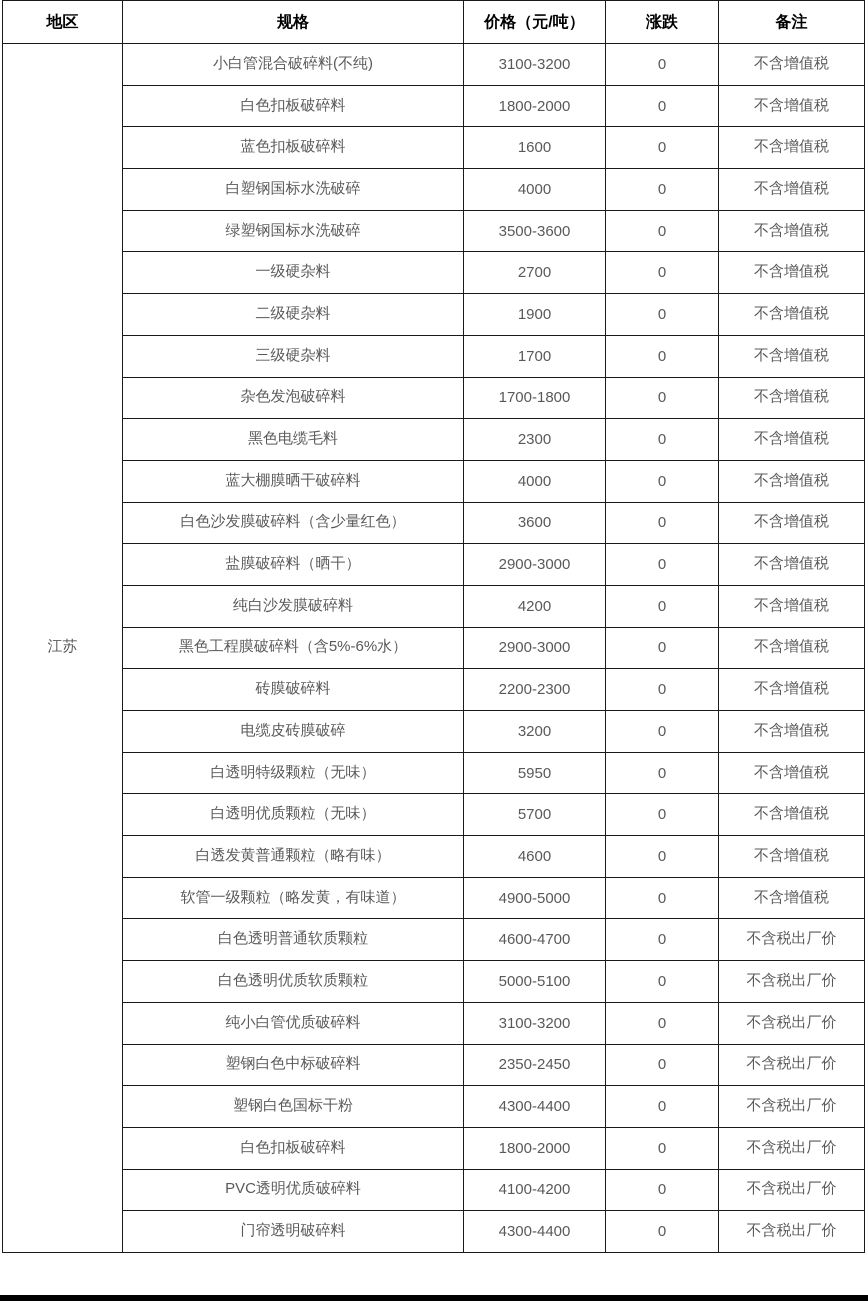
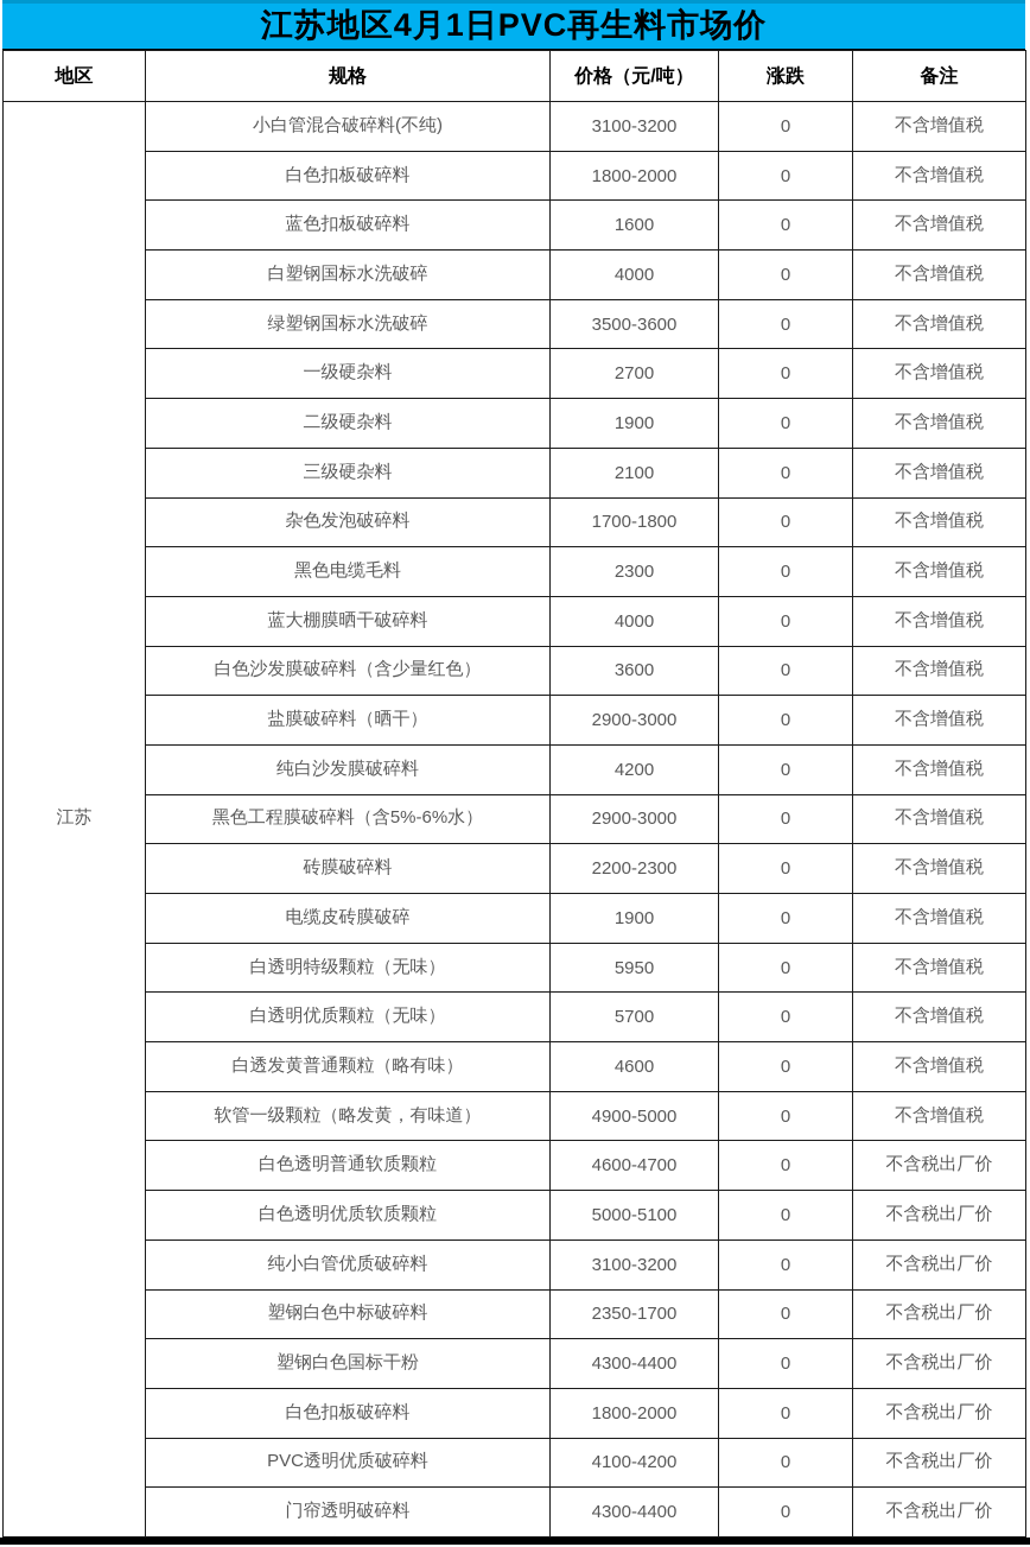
+ 江苏地区4月1日PVC再生料市场价
  地区	规格	价格（元/吨）	涨跌	备注
  江苏	小白管混合破碎料(不纯)	3100-3200	0	不含增值税
  白色扣板破碎料	1800-2000	0	不含增值税
  蓝色扣板破碎料	1600	0	不含增值税
  白塑钢国标水洗破碎	4000	0	不含增值税
  绿塑钢国标水洗破碎	3500-3600	0	不含增值税
  一级硬杂料	2700	0	不含增值税
  二级硬杂料	1900	0	不含增值税
- 三级硬杂料	1700	0	不含增值税
+ 三级硬杂料	2100	0	不含增值税
  杂色发泡破碎料	1700-1800	0	不含增值税
  黑色电缆毛料	2300	0	不含增值税
  蓝大棚膜晒干破碎料	4000	0	不含增值税
  白色沙发膜破碎料（含少量红色）	3600	0	不含增值税
  盐膜破碎料（晒干）	2900-3000	0	不含增值税
  纯白沙发膜破碎料	4200	0	不含增值税
  黑色工程膜破碎料（含5%-6%水）	2900-3000	0	不含增值税
  砖膜破碎料	2200-2300	0	不含增值税
- 电缆皮砖膜破碎	3200	0	不含增值税
+ 电缆皮砖膜破碎	1900	0	不含增值税
  白透明特级颗粒（无味）	5950	0	不含增值税
  白透明优质颗粒（无味）	5700	0	不含增值税
  白透发黄普通颗粒（略有味）	4600	0	不含增值税
  软管一级颗粒（略发黄，有味道）	4900-5000	0	不含增值税
  白色透明普通软质颗粒	4600-4700	0	不含税出厂价
  白色透明优质软质颗粒	5000-5100	0	不含税出厂价
  纯小白管优质破碎料	3100-3200	0	不含税出厂价
- 塑钢白色中标破碎料	2350-2450	0	不含税出厂价
+ 塑钢白色中标破碎料	2350-1700	0	不含税出厂价
  塑钢白色国标干粉	4300-4400	0	不含税出厂价
  白色扣板破碎料	1800-2000	0	不含税出厂价
  PVC透明优质破碎料	4100-4200	0	不含税出厂价
  门帘透明破碎料	4300-4400	0	不含税出厂价
